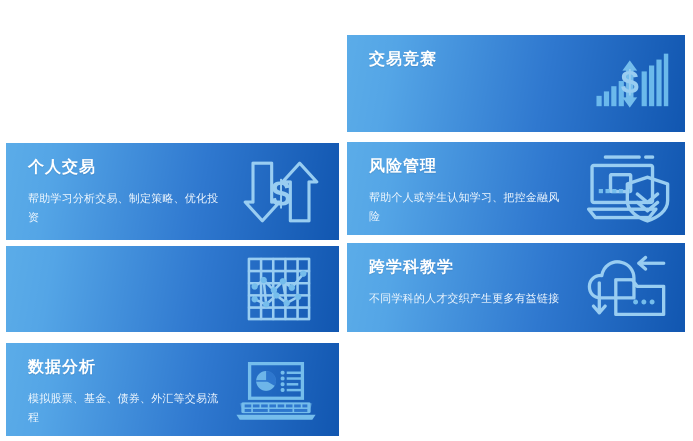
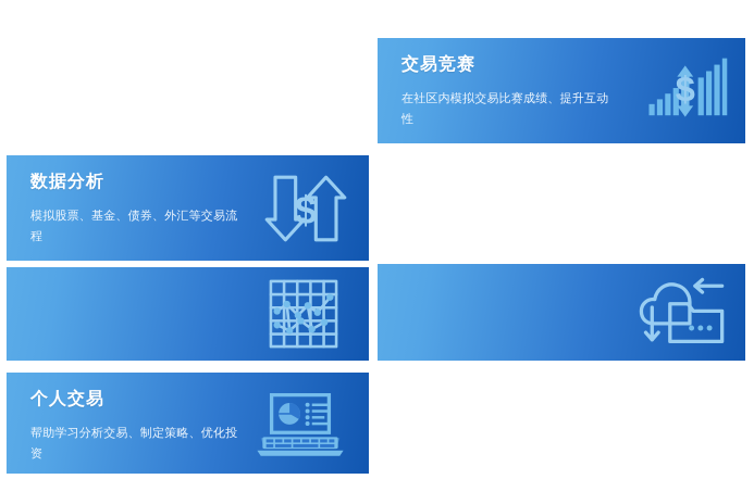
  交易竞赛
+ 在社区内模拟交易比赛成绩、提升互动性
  $
- 个人交易
+ 数据分析
- 帮助学习分析交易、制定策略、优化投资
+ 模拟股票、基金、债券、外汇等交易流程
  $
- 风险管理
- 帮助个人或学生认知学习、把控金融风险
- 跨学科教学
- 不同学科的人才交织产生更多有益链接
- 数据分析
+ 个人交易
- 模拟股票、基金、债券、外汇等交易流程
+ 帮助学习分析交易、制定策略、优化投资
